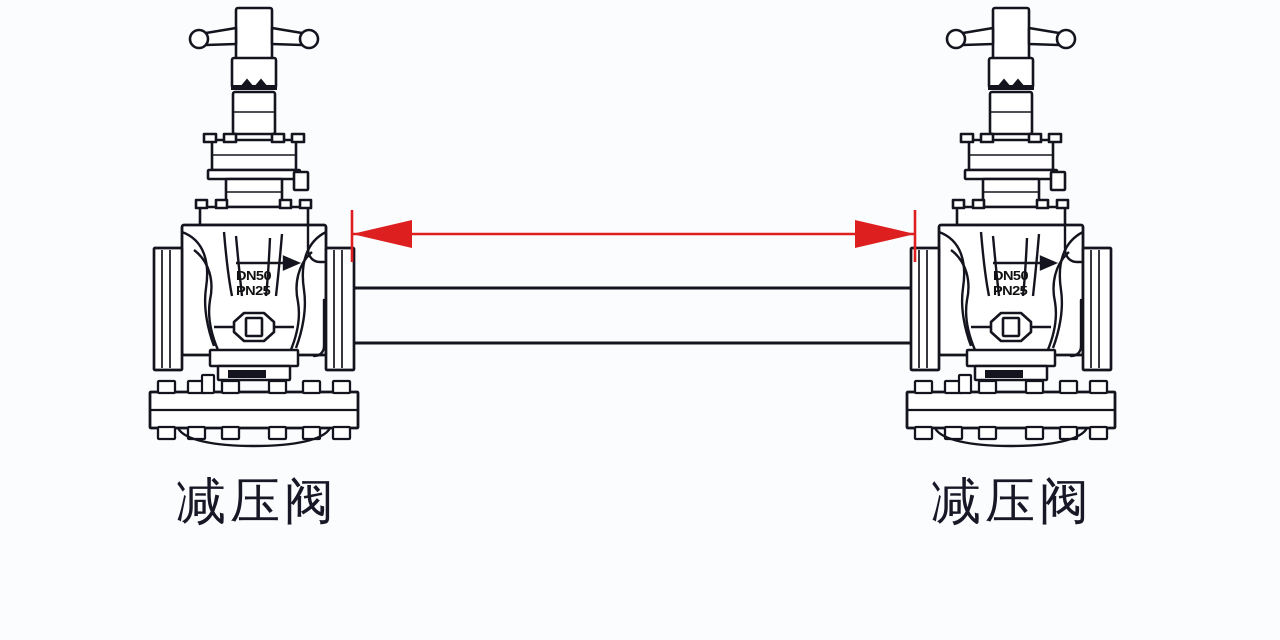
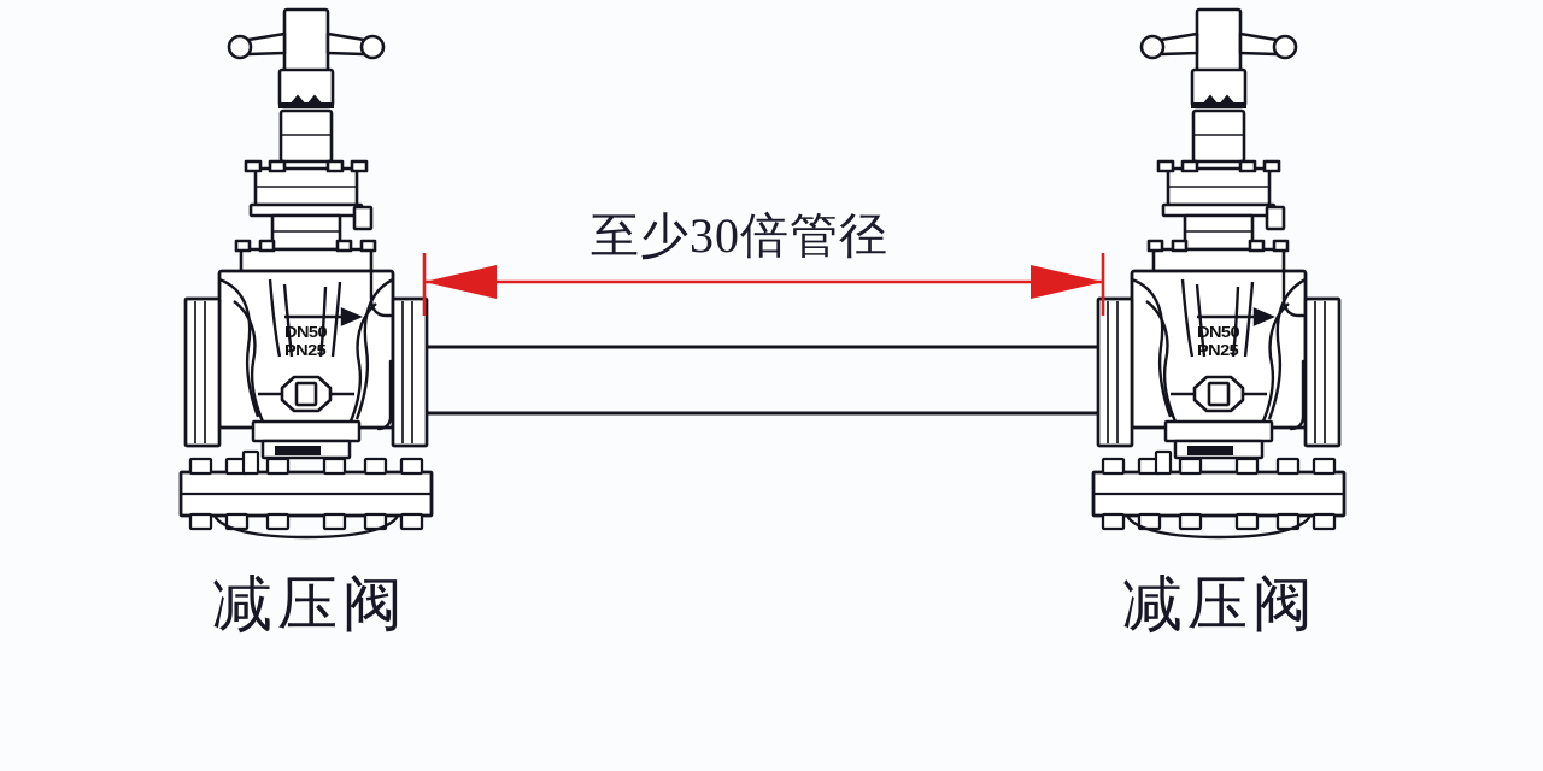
  DN50
  PN25
  DN50
  PN25
+ 至少30倍管径
  减压阀
  减压阀
